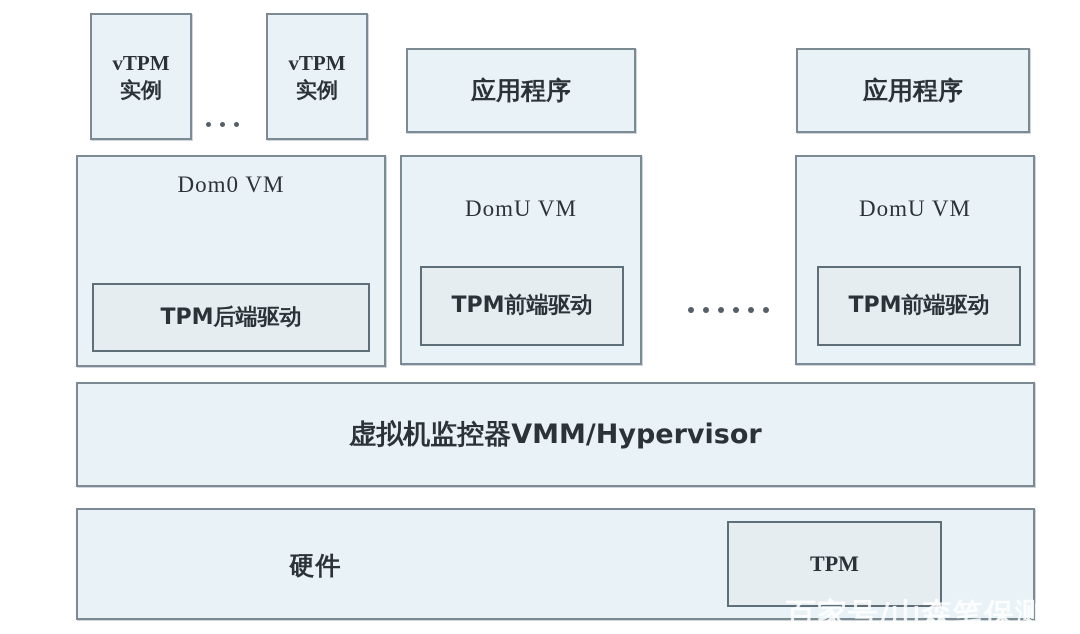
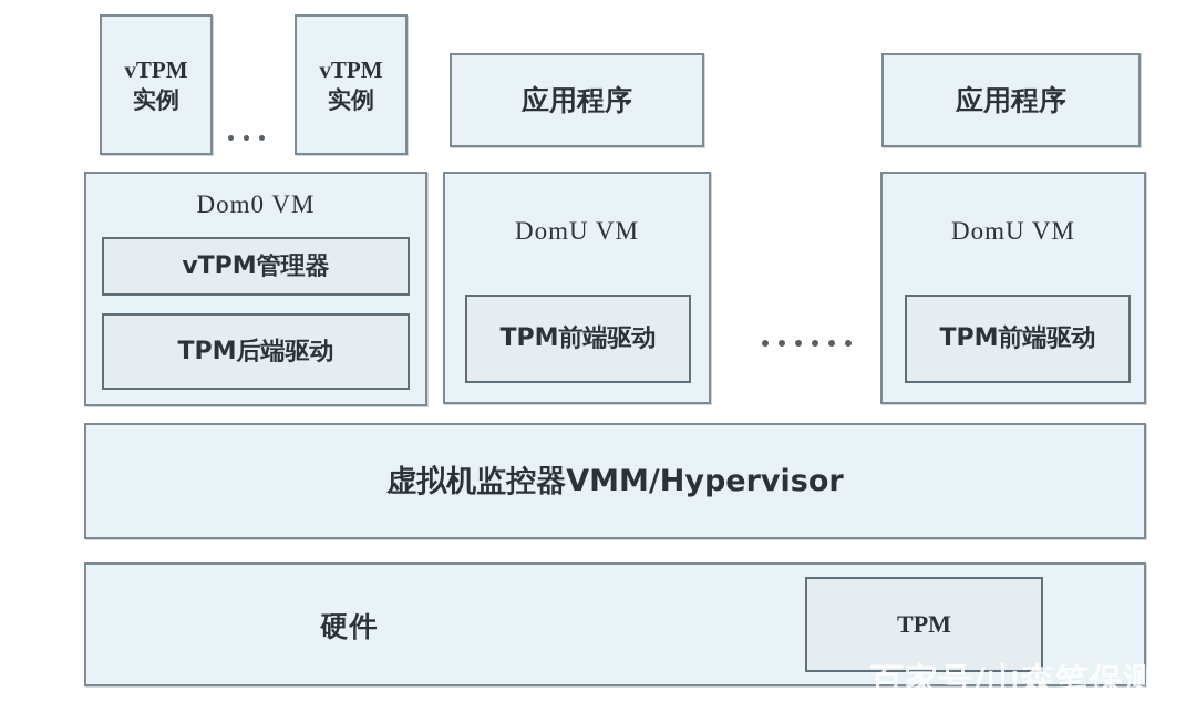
  vTPM
  实例
  vTPM
  实例
  应用程序
  应用程序
  Dom0 VM
+ vTPM管理器
  TPM后端驱动
  DomU VM
  TPM前端驱动
  DomU VM
  TPM前端驱动
  虚拟机监控器VMM/Hypervisor
  硬件
  TPM
  百家号/山森笔保测
